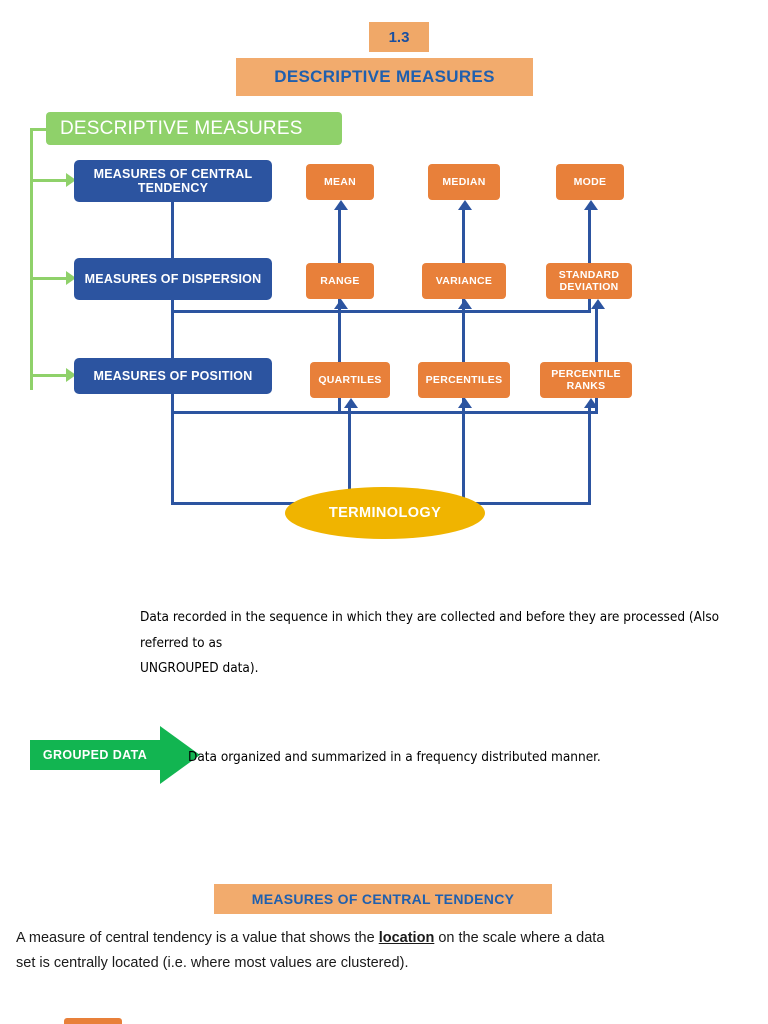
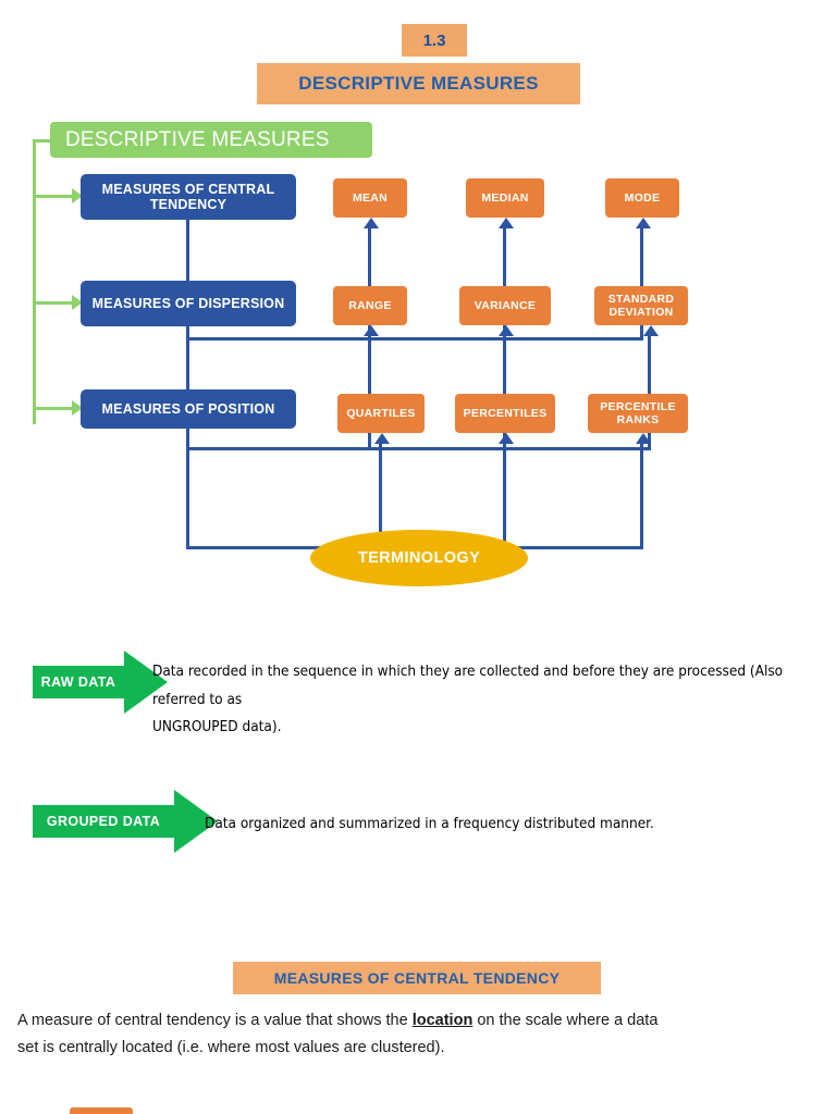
  1.3
  DESCRIPTIVE MEASURES
  DESCRIPTIVE MEASURES
  MEASURES OF CENTRAL TENDENCY
  MEAN
  MEDIAN
  MODE
  MEASURES OF DISPERSION
  RANGE
  VARIANCE
  STANDARD DEVIATION
  MEASURES OF POSITION
  QUARTILES
  PERCENTILES
  PERCENTILE RANKS
  TERMINOLOGY
+ RAW DATA
  Data recorded in the sequence in which they are collected and before they are processed (Also referred to as
  UNGROUPED data).
  GROUPED DATA
  Data organized and summarized in a frequency distributed manner.
  MEASURES OF CENTRAL TENDENCY
  A measure of central tendency is a value that shows the location on the scale where a data
  set is centrally located (i.e. where most values are clustered).
